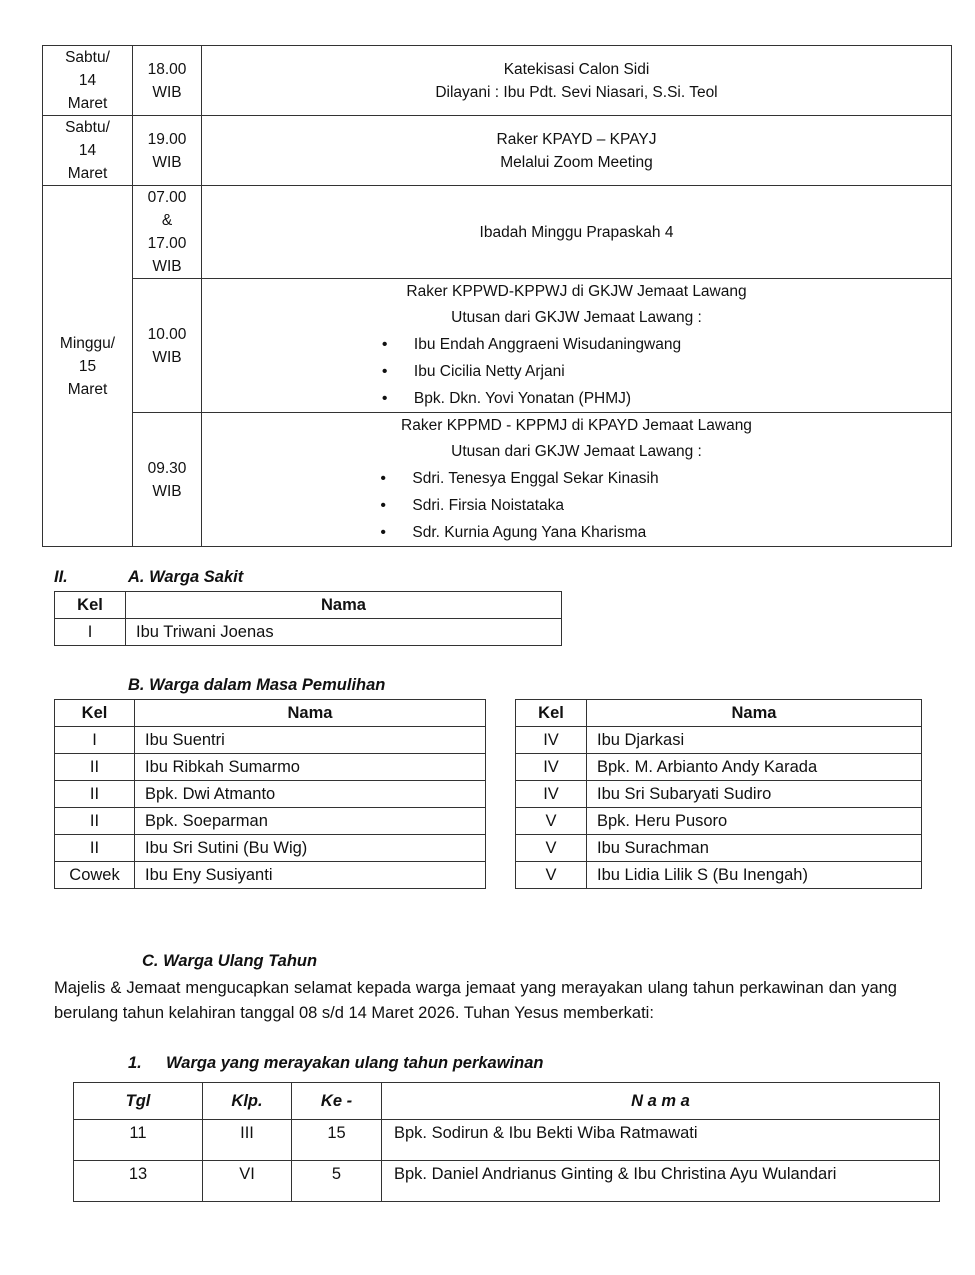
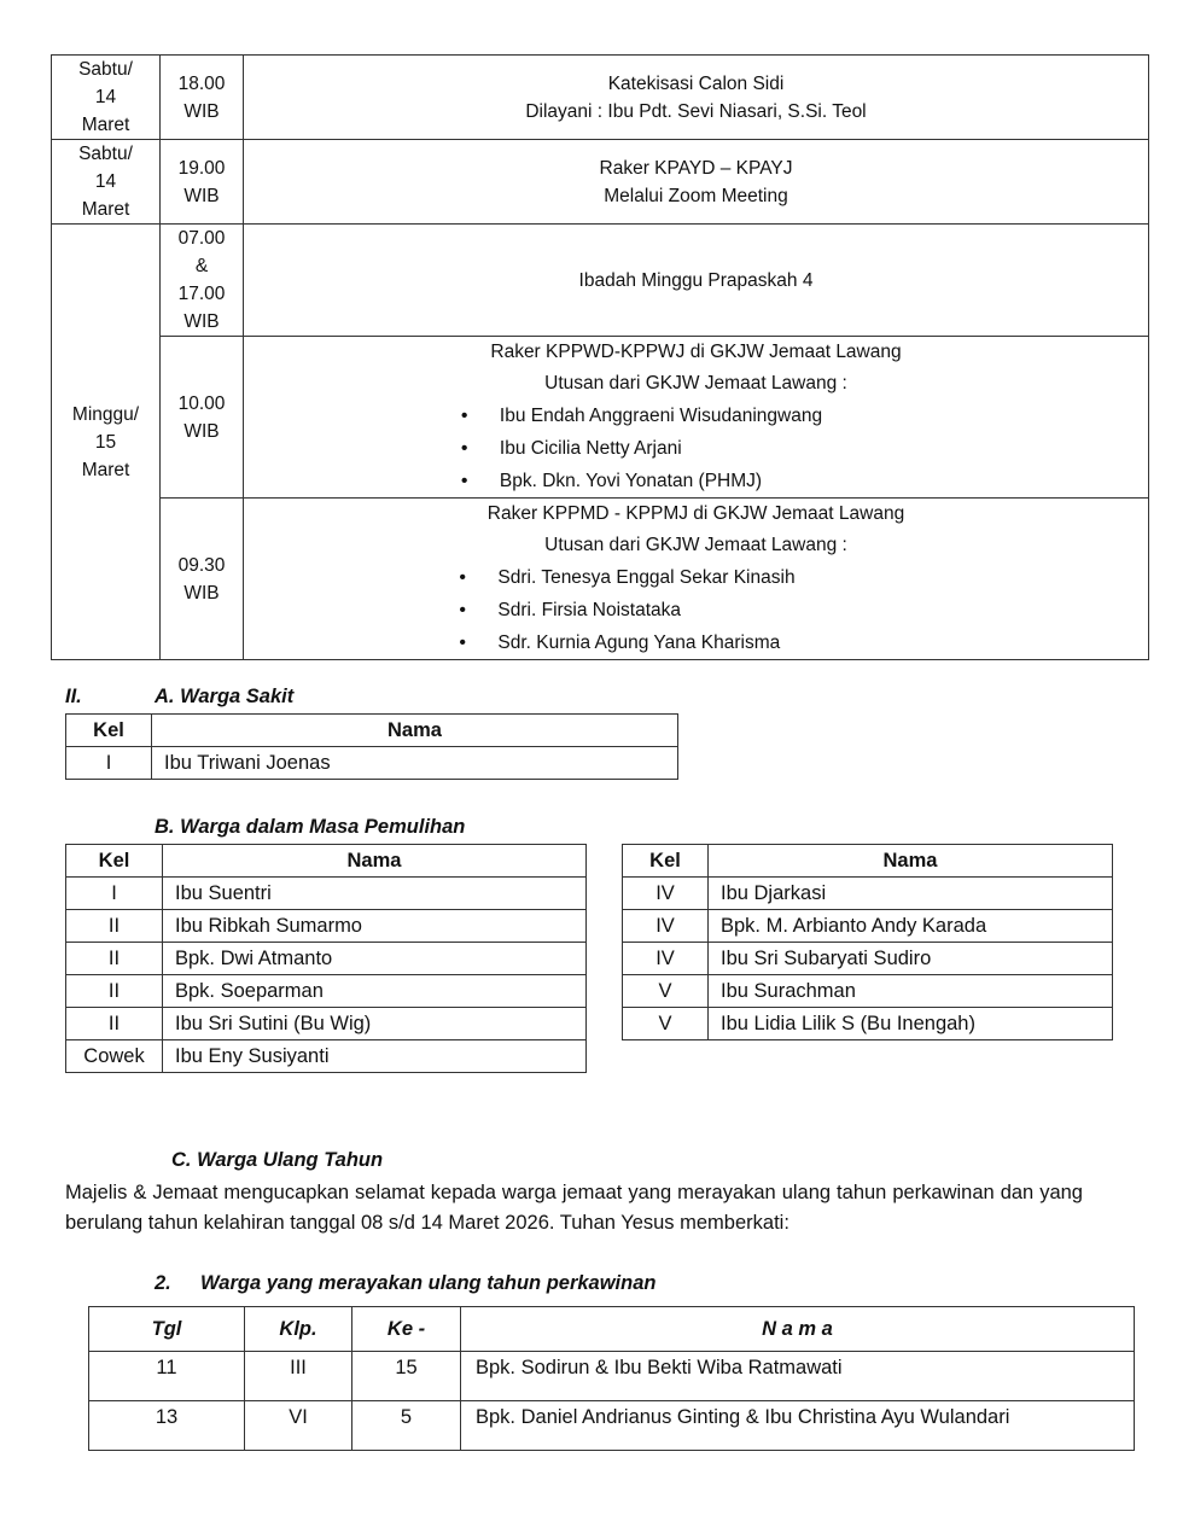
  Sabtu/ 14 Maret	18.00 WIB	Katekisasi Calon Sidi Dilayani : Ibu Pdt. Sevi Niasari, S.Si. Teol
  Sabtu/ 14 Maret	19.00 WIB	Raker KPAYD – KPAYJ Melalui Zoom Meeting
  Minggu/ 15 Maret	07.00 & 17.00 WIB	Ibadah Minggu Prapaskah 4
  10.00 WIB	Raker KPPWD-KPPWJ di GKJW Jemaat Lawang Utusan dari GKJW Jemaat Lawang : Ibu Endah Anggraeni Wisudaningwang Ibu Cicilia Netty Arjani Bpk. Dkn. Yovi Yonatan (PHMJ)
- 09.30 WIB	Raker KPPMD - KPPMJ di KPAYD Jemaat Lawang Utusan dari GKJW Jemaat Lawang : Sdri. Tenesya Enggal Sekar Kinasih Sdri. Firsia Noistataka Sdr. Kurnia Agung Yana Kharisma
+ 09.30 WIB	Raker KPPMD - KPPMJ di GKJW Jemaat Lawang Utusan dari GKJW Jemaat Lawang : Sdri. Tenesya Enggal Sekar Kinasih Sdri. Firsia Noistataka Sdr. Kurnia Agung Yana Kharisma
  II.
  A. Warga Sakit
  Kel	Nama
  I	Ibu Triwani Joenas
  B. Warga dalam Masa Pemulihan
  Kel	Nama
  I	Ibu Suentri
  II	Ibu Ribkah Sumarmo
  II	Bpk. Dwi Atmanto
  II	Bpk. Soeparman
  II	Ibu Sri Sutini (Bu Wig)
  Cowek	Ibu Eny Susiyanti
  Kel	Nama
  IV	Ibu Djarkasi
  IV	Bpk. M. Arbianto Andy Karada
  IV	Ibu Sri Subaryati Sudiro
- V	Bpk. Heru Pusoro
  V	Ibu Surachman
  V	Ibu Lidia Lilik S (Bu Inengah)
  C. Warga Ulang Tahun
  Majelis & Jemaat mengucapkan selamat kepada warga jemaat yang merayakan ulang tahun perkawinan dan yang berulang tahun kelahiran tanggal 08 s/d 14 Maret 2026. Tuhan Yesus memberkati:
- 1.
+ 2.
  Warga yang merayakan ulang tahun perkawinan
  Tgl	Klp.	Ke -	N a m a
  11	III	15	Bpk. Sodirun & Ibu Bekti Wiba Ratmawati
  13	VI	5	Bpk. Daniel Andrianus Ginting & Ibu Christina Ayu Wulandari
